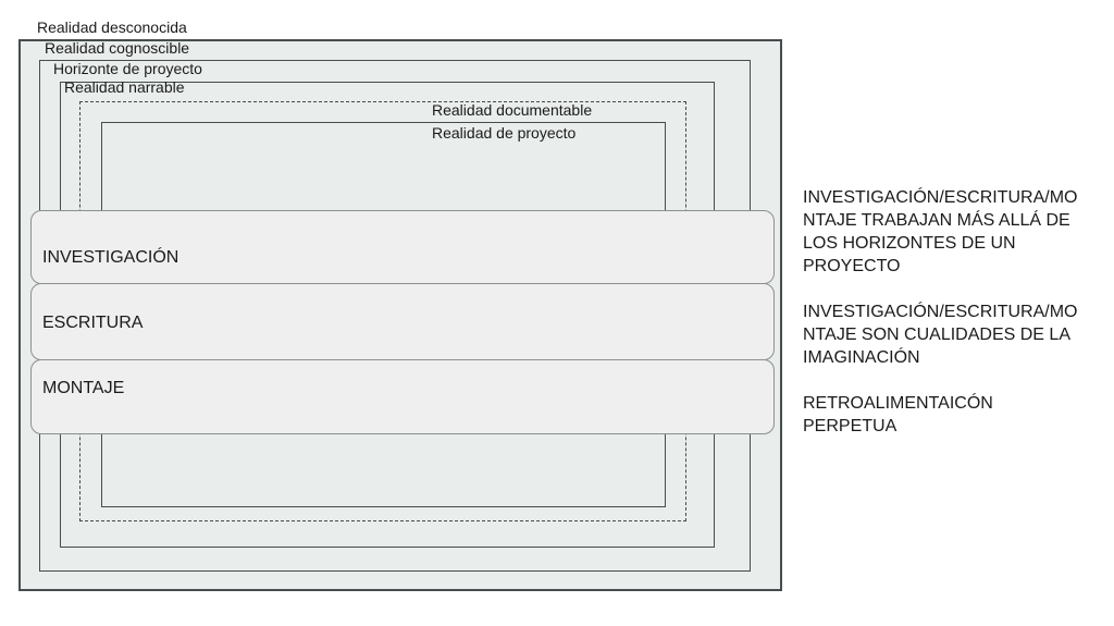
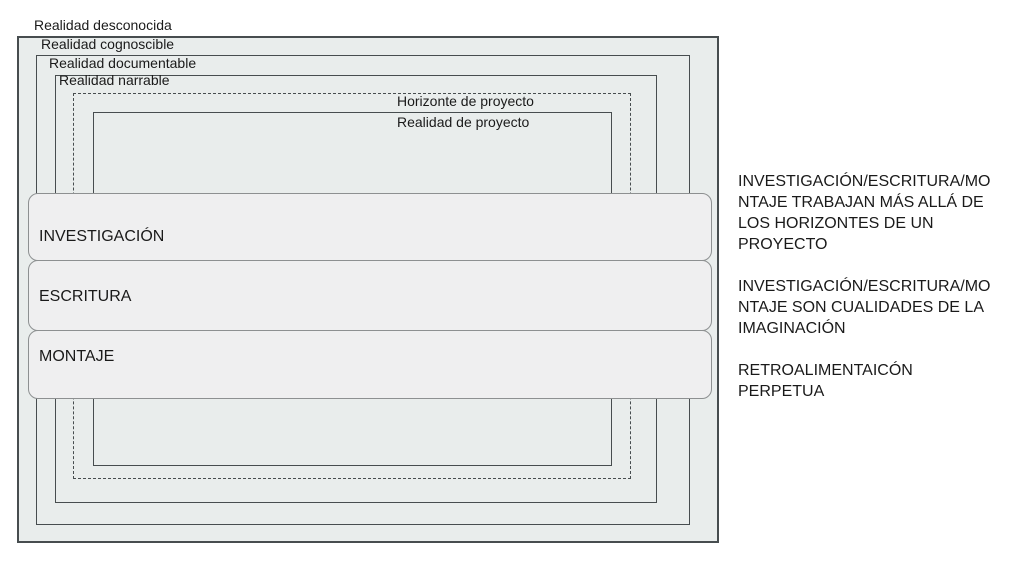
  Realidad desconocida
  Realidad cognoscible
- Horizonte de proyecto
+ Realidad documentable
  Realidad narrable
- Realidad documentable
+ Horizonte de proyecto
  Realidad de proyecto
  INVESTIGACIÓN
  ESCRITURA
  MONTAJE
  INVESTIGACIÓN/ESCRITURA/MO
  NTAJE TRABAJAN MÁS ALLÁ DE
  LOS HORIZONTES DE UN
  PROYECTO
  INVESTIGACIÓN/ESCRITURA/MO
  NTAJE SON CUALIDADES DE LA
  IMAGINACIÓN
  RETROALIMENTAICÓN
  PERPETUA
